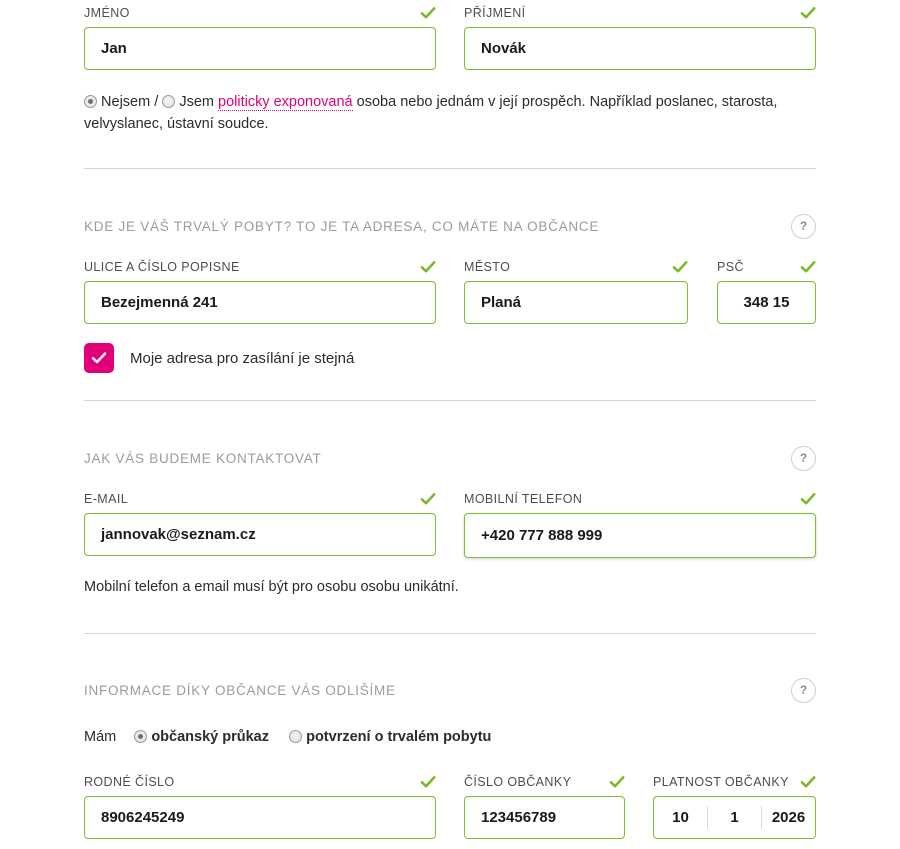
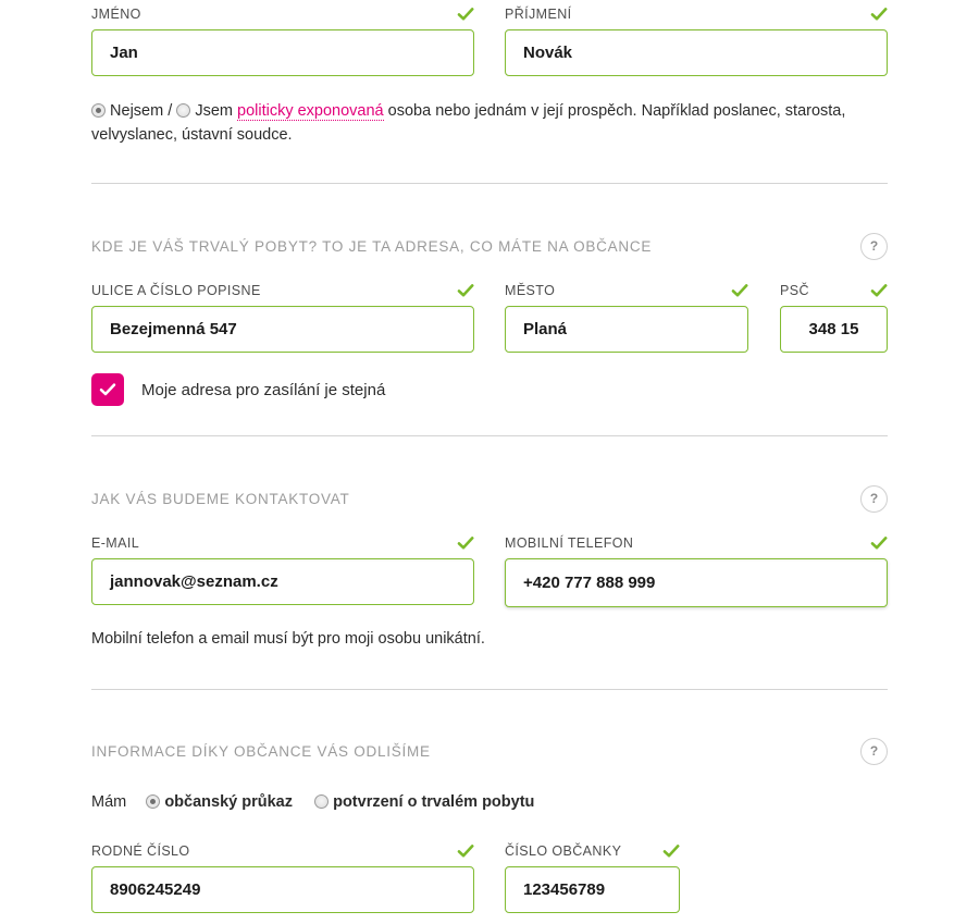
  JMÉNO
  Jan
  PŘÍJMENÍ
  Novák
  Nejsem / Jsem politicky exponovaná osoba nebo jednám v její prospěch. Například poslanec, starosta, velvyslanec, ústavní soudce.
  KDE JE VÁŠ TRVALÝ POBYT? TO JE TA ADRESA, CO MÁTE NA OBČANCE
  ?
  ULICE A ČÍSLO POPISNE
- Bezejmenná 241
+ Bezejmenná 547
  MĚSTO
  Planá
  PSČ
  348 15
  Moje adresa pro zasílání je stejná
  JAK VÁS BUDEME KONTAKTOVAT
  ?
  E-MAIL
  jannovak@seznam.cz
  MOBILNÍ TELEFON
  +420 777 888 999
- Mobilní telefon a email musí být pro osobu osobu unikátní.
+ Mobilní telefon a email musí být pro moji osobu unikátní.
  INFORMACE DÍKY OBČANCE VÁS ODLIŠÍME
  ?
  Mám občanský průkaz potvrzení o trvalém pobytu
  RODNÉ ČÍSLO
  8906245249
  ČÍSLO OBČANKY
  123456789
- PLATNOST OBČANKY
- 10
- 1
- 2026
